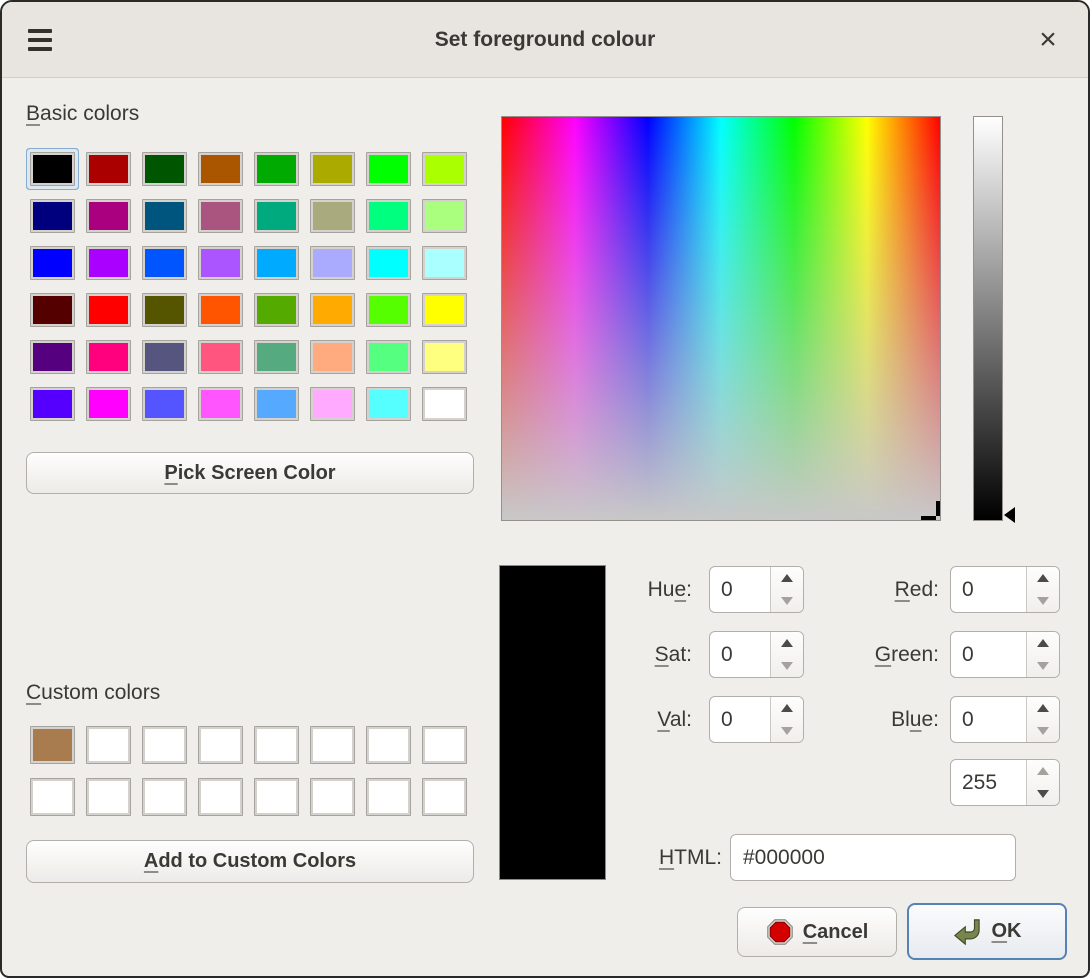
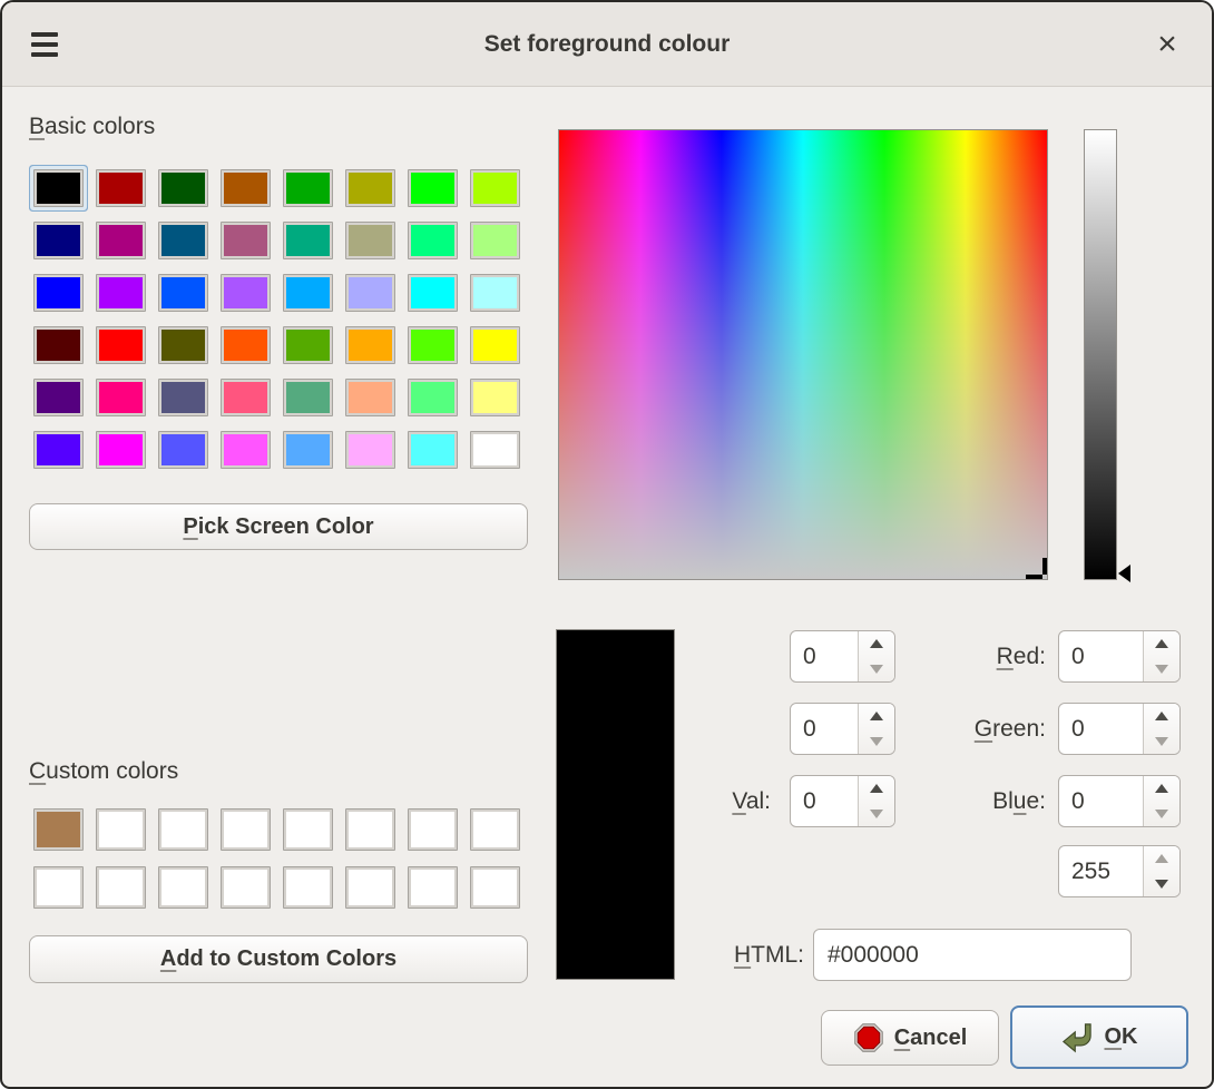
  Set foreground colour
  ×
  Basic colors
  Pick Screen Color
  Custom colors
  Add to Custom Colors
- Hue:
- Sat:
  Val:
  Red:
  Green:
  Blue:
  0
  0
  0
  0
  0
  0
  255
  HTML:
  #000000
  Cancel
  OK
